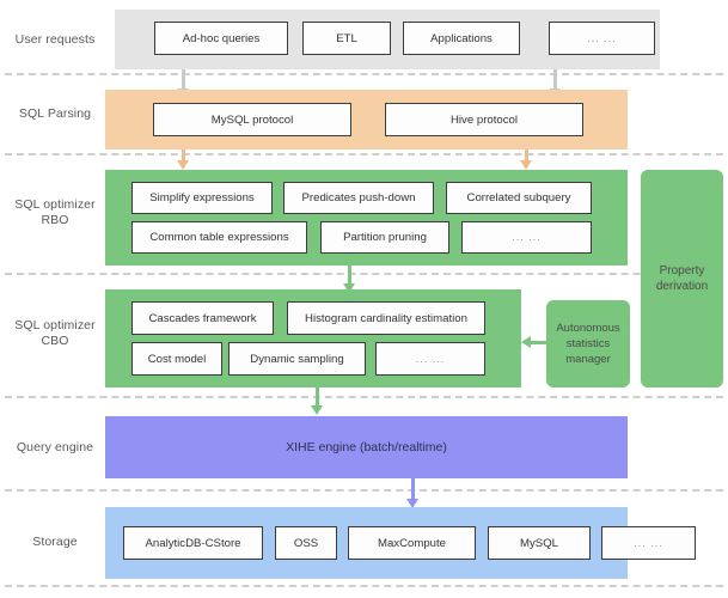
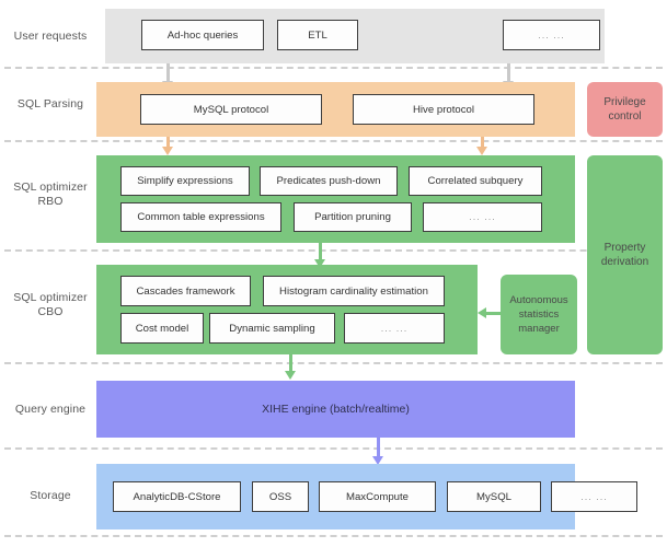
  User requests
  SQL Parsing
  SQL optimizer
  RBO
  SQL optimizer
  CBO
  Query engine
  Storage
  Ad-hoc queries
  ETL
- Applications
  ... ...
  MySQL protocol
  Hive protocol
+ Privilege
+ control
  Simplify expressions
  Predicates push-down
  Correlated subquery
  Common table expressions
  Partition pruning
  ... ...
  Property
  derivation
  Cascades framework
  Histogram cardinality estimation
  Cost model
  Dynamic sampling
  ... ...
  Autonomous
  statistics
  manager
  XIHE engine (batch/realtime)
  AnalyticDB-CStore
  OSS
  MaxCompute
  MySQL
  ... ...
